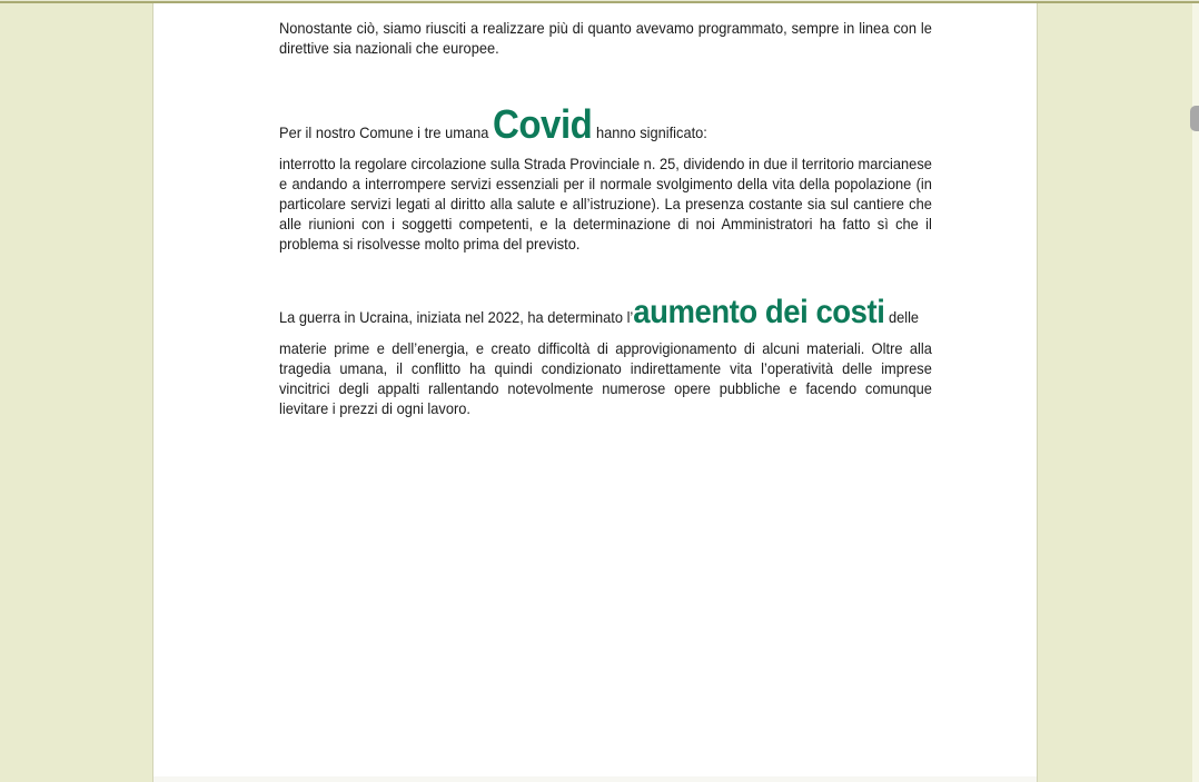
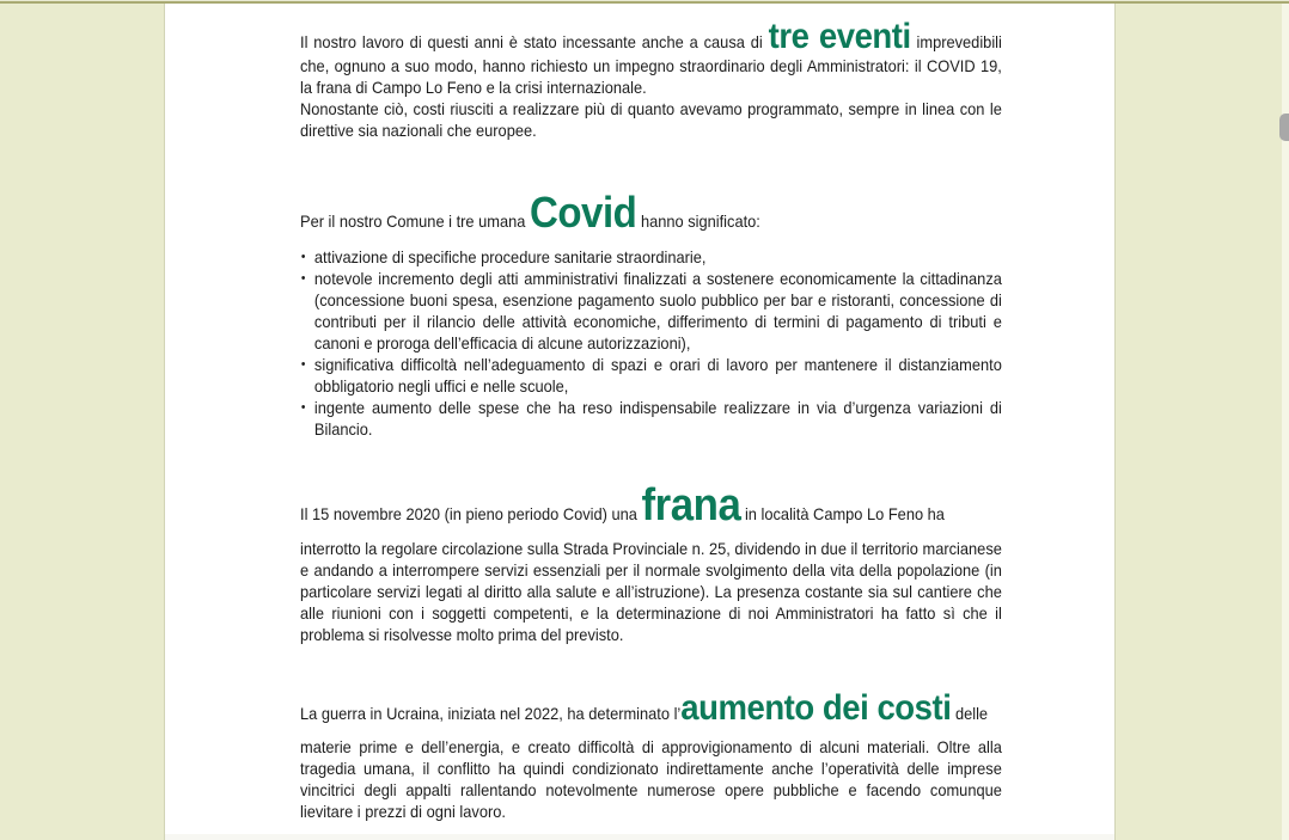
+ Il nostro lavoro di questi anni è stato incessante anche a causa di tre eventi imprevedibili che, ognuno a suo modo, hanno richiesto un impegno straordinario degli Amministratori: il COVID 19, la frana di Campo Lo Feno e la crisi internazionale.
- Nonostante ciò, siamo riusciti a realizzare più di quanto avevamo programmato, sempre in linea con le direttive sia nazionali che europee.
+ Nonostante ciò, costi riusciti a realizzare più di quanto avevamo programmato, sempre in linea con le direttive sia nazionali che europee.
  Per il nostro Comune i tre umana Covid hanno significato:
+ attivazione di specifiche procedure sanitarie straordinarie,
+ notevole incremento degli atti amministrativi finalizzati a sostenere economicamente la cittadinanza (concessione buoni spesa, esenzione pagamento suolo pubblico per bar e ristoranti, concessione di contributi per il rilancio delle attività economiche, differimento di termini di pagamento di tributi e canoni e proroga dell’efficacia di alcune autorizzazioni),
+ significativa difficoltà nell’adeguamento di spazi e orari di lavoro per mantenere il distanziamento obbligatorio negli uffici e nelle scuole,
+ ingente aumento delle spese che ha reso indispensabile realizzare in via d’urgenza variazioni di Bilancio.
+ Il 15 novembre 2020 (in pieno periodo Covid) una frana in località Campo Lo Feno ha
  interrotto la regolare circolazione sulla Strada Provinciale n. 25, dividendo in due il territorio marcianese e andando a interrompere servizi essenziali per il normale svolgimento della vita della popolazione (in particolare servizi legati al diritto alla salute e all’istruzione). La presenza costante sia sul cantiere che alle riunioni con i soggetti competenti, e la determinazione di noi Amministratori ha fatto sì che il problema si risolvesse molto prima del previsto.
  La guerra in Ucraina, iniziata nel 2022, ha determinato l’aumento dei costi delle
- materie prime e dell’energia, e creato difficoltà di approvigionamento di alcuni materiali. Oltre alla tragedia umana, il conflitto ha quindi condizionato indirettamente vita l’operatività delle imprese vincitrici degli appalti rallentando notevolmente numerose opere pubbliche e facendo comunque lievitare i prezzi di ogni lavoro.
+ materie prime e dell’energia, e creato difficoltà di approvigionamento di alcuni materiali. Oltre alla tragedia umana, il conflitto ha quindi condizionato indirettamente anche l’operatività delle imprese vincitrici degli appalti rallentando notevolmente numerose opere pubbliche e facendo comunque lievitare i prezzi di ogni lavoro.
